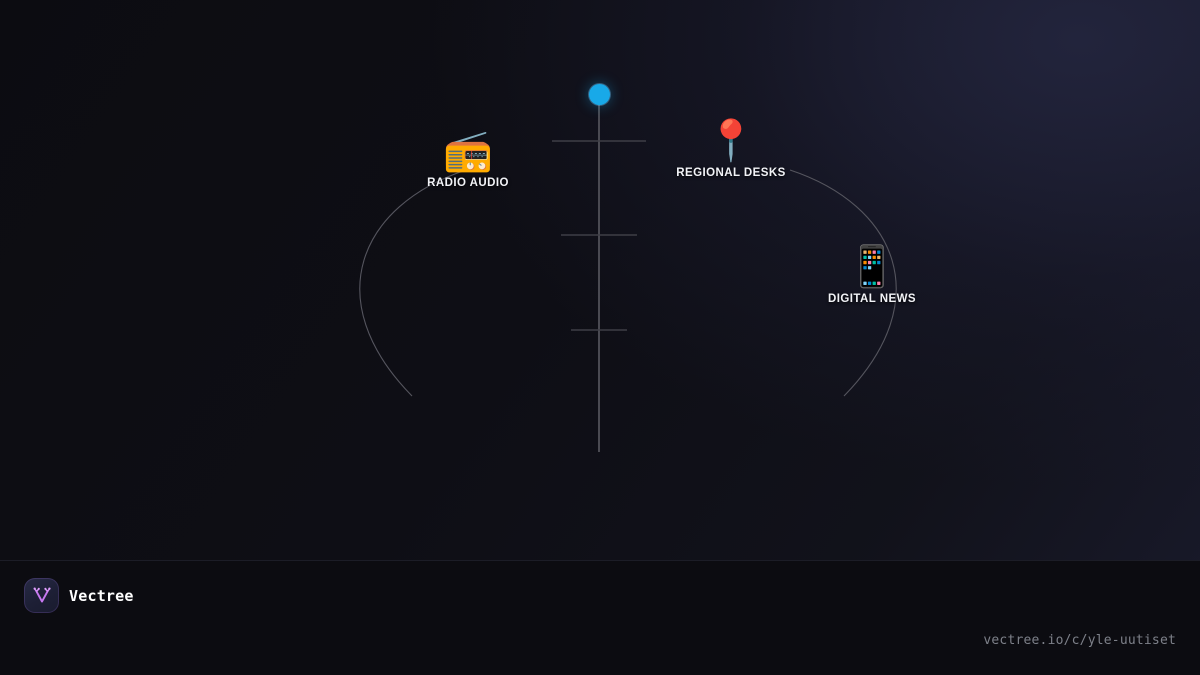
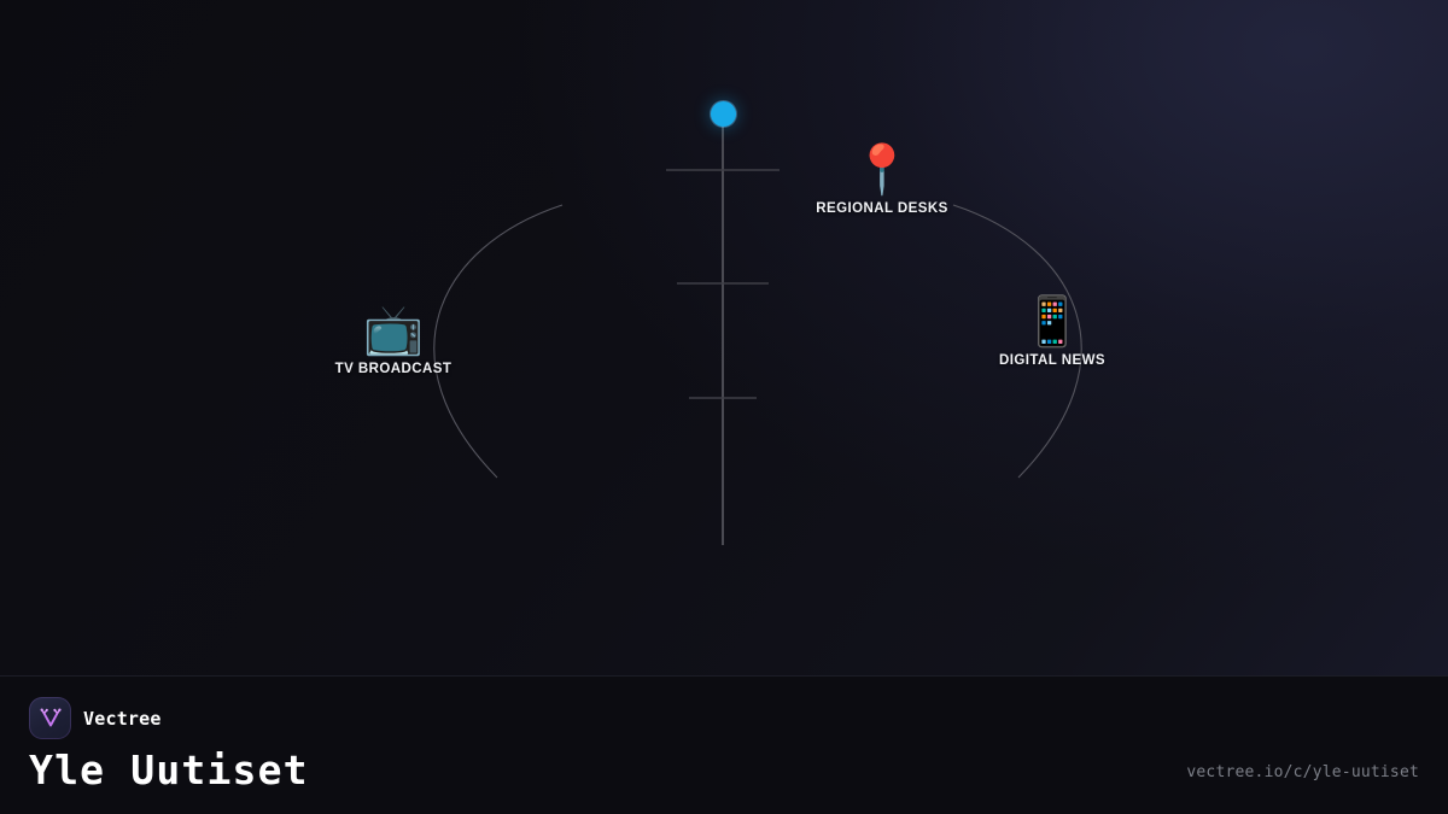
- 📻
- RADIO AUDIO
  📍
  REGIONAL DESKS
+ 📺
+ TV BROADCAST
  📱
  DIGITAL NEWS
  Vectree
+ Yle Uutiset
  vectree.io/c/yle-uutiset
